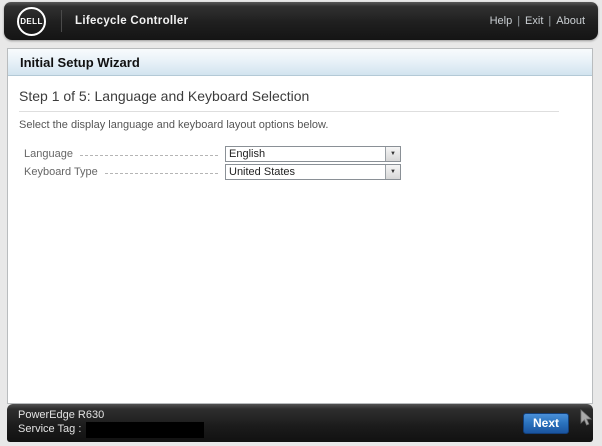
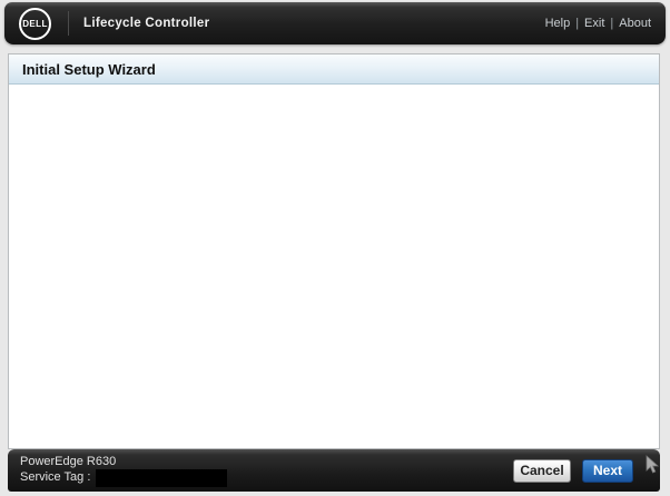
  DELL
  Lifecycle Controller
  Help
  |
  Exit
  |
  About
  Initial Setup Wizard
- Step 1 of 5: Language and Keyboard Selection
- Select the display language and keyboard layout options below.
- Language
- English
- Keyboard Type
- United States
  PowerEdge R630
  Service Tag :
+ Cancel
  Next
